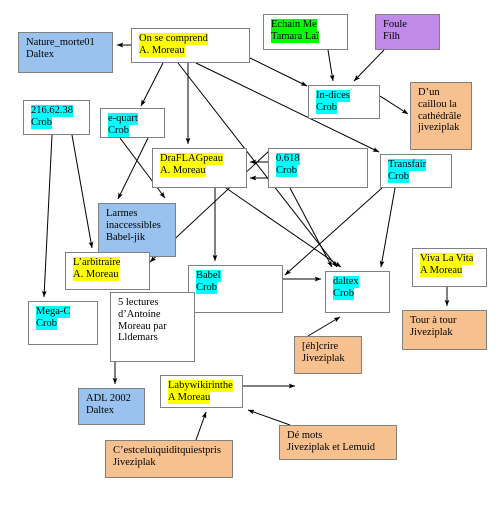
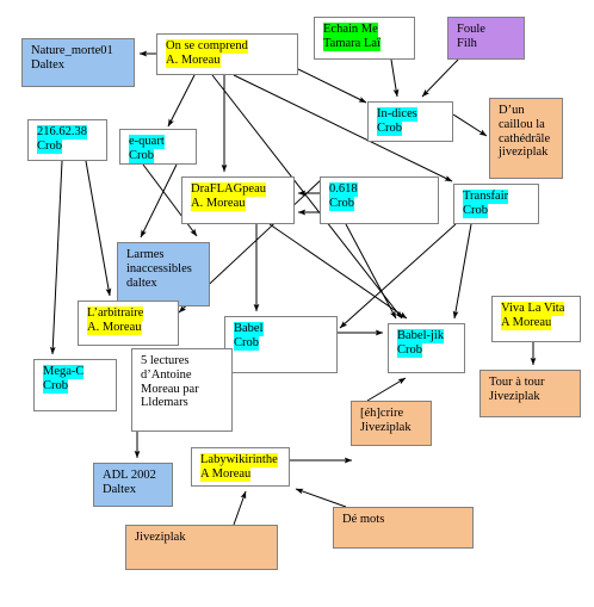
  Nature_morte01
  Daltex
  On se comprend
  A. Moreau
  Echain Me
  Tamara Laï
  Foule
  Filh
  In-dices
  Crob
  D’un
  caillou la
  cathédrâle
  jiveziplak
  216.62.38
  Crob
  e-quart
  Crob
  DraFLAGpeau
  A. Moreau
  0.618
  Crob
  Transfair
  Crob
  Larmes
  inaccessibles
- Babel-jik
+ daltex
  L’arbitraire
  A. Moreau
  Babel
  Crob
- daltex
+ Babel-jik
  Crob
  Viva La Vita
  A Moreau
  Mega-C
  Crob
  5 lectures
  d’Antoine
  Moreau par
  Lldemars
  Tour à tour
  Jiveziplak
  [éh]crire
  Jiveziplak
  Labywikirinthe
  A Moreau
  ADL 2002
  Daltex
  Dé mots
- Jiveziplak et Lemuid
- C’estceluiquiditquiestpris
  Jiveziplak
